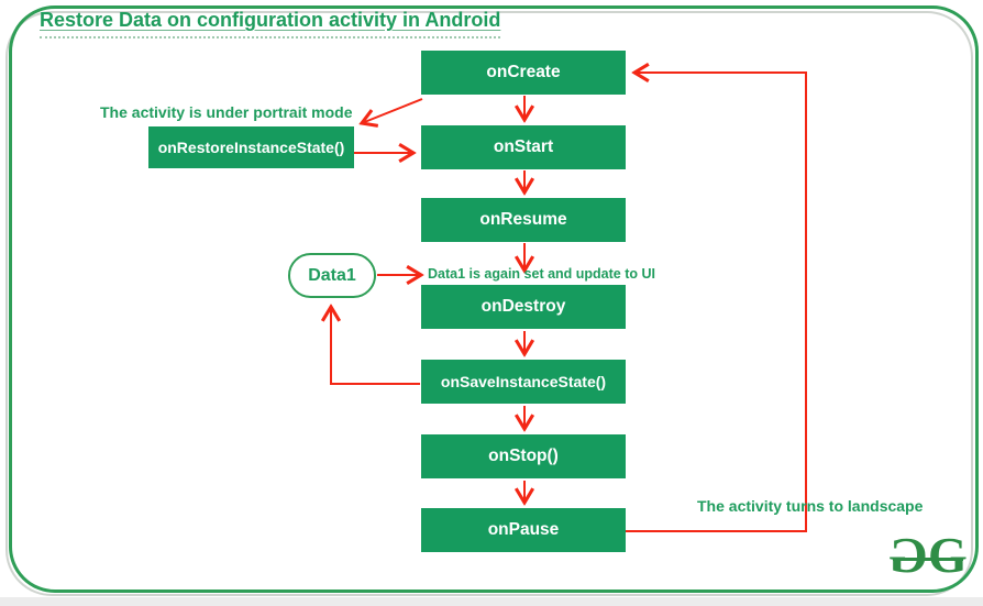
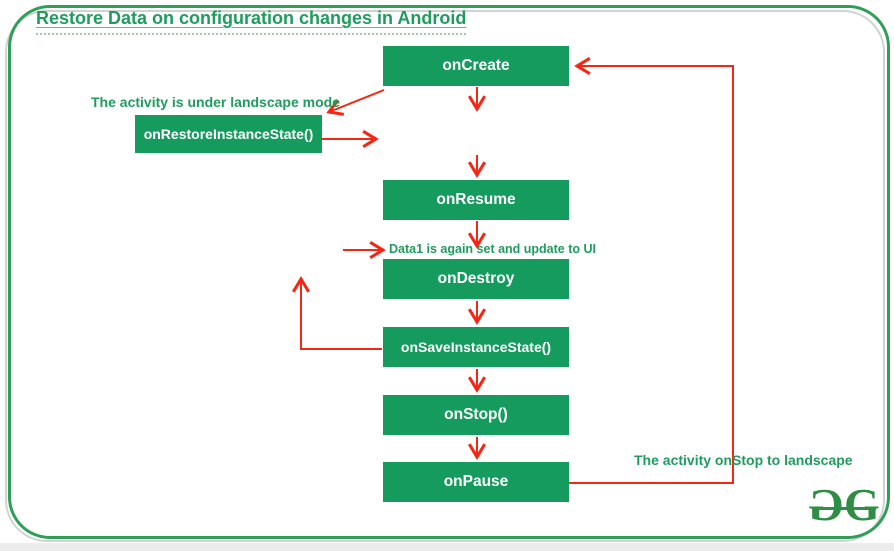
- Restore Data on configuration activity in Android
+ Restore Data on configuration changes in Android
  onCreate
- onStart
  onResume
  onDestroy
  onSaveInstanceState()
  onStop()
  onPause
  onRestoreInstanceState()
- Data1
- The activity is under portrait mode
+ The activity is under landscape mode
  Data1 is again set and update to UI
- The activity turns to landscape
+ The activity onStop to landscape
